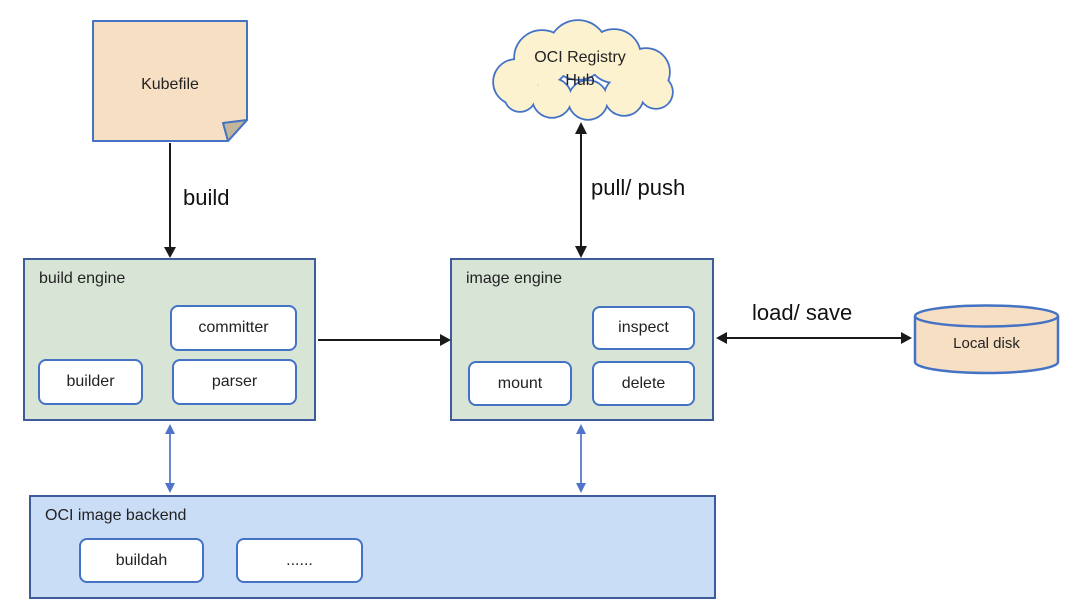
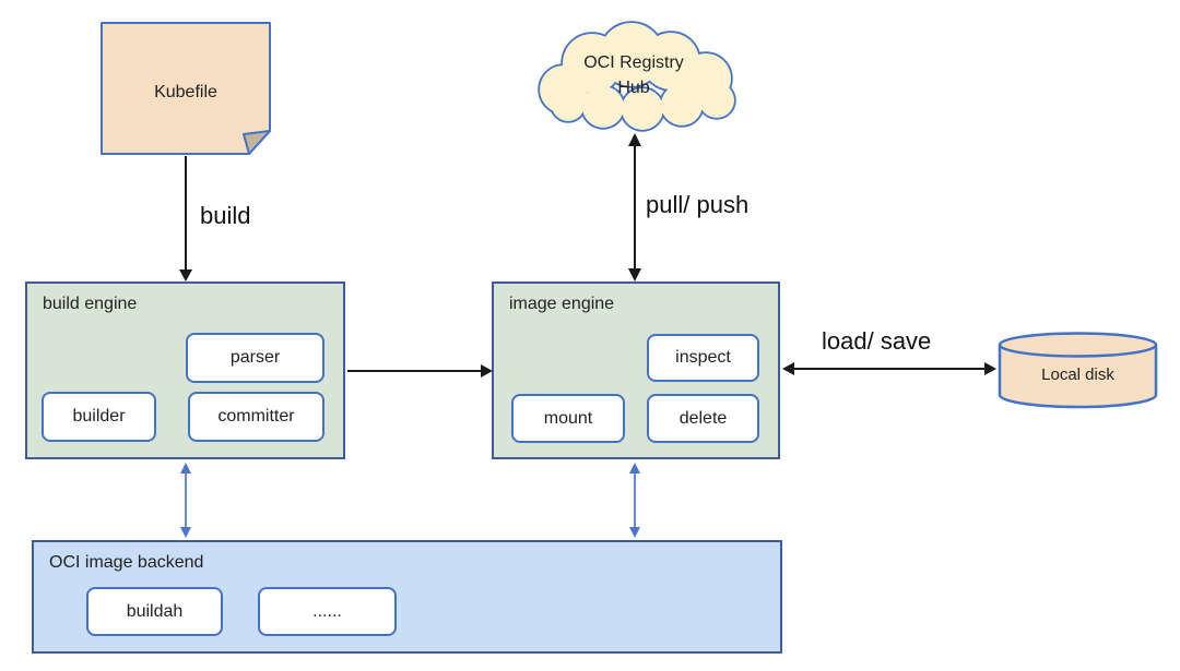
  Kubefile
  OCI Registry
  Hub
  build engine
- committer
+ parser
  builder
- parser
+ committer
  image engine
  inspect
  mount
  delete
  OCI image backend
  buildah
  ......
  Local disk
  build
  pull/ push
  load/ save
